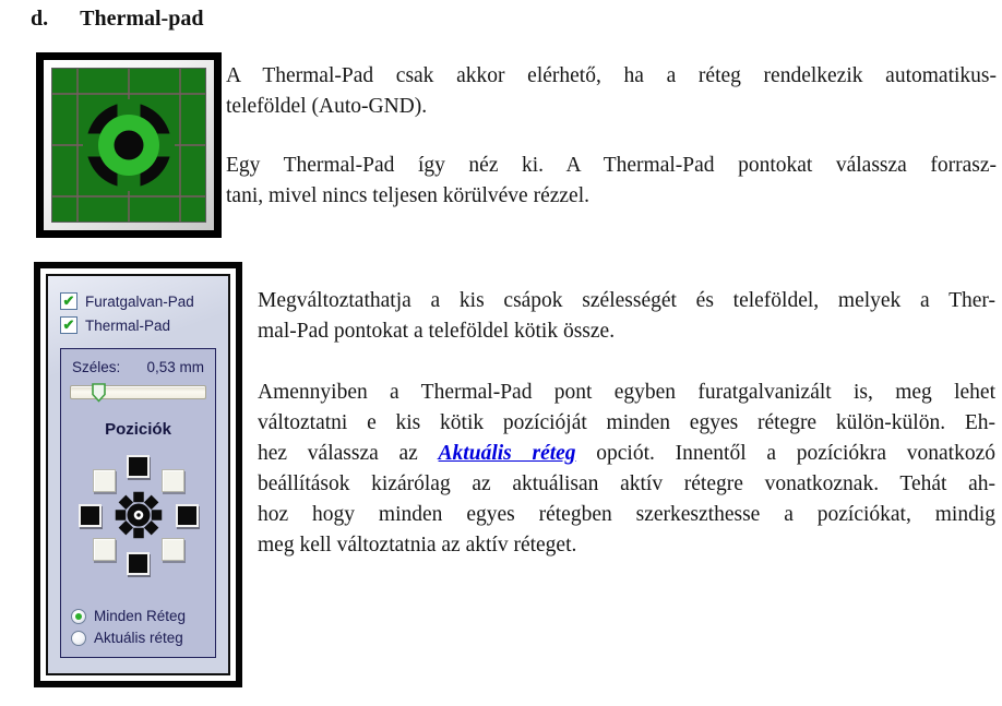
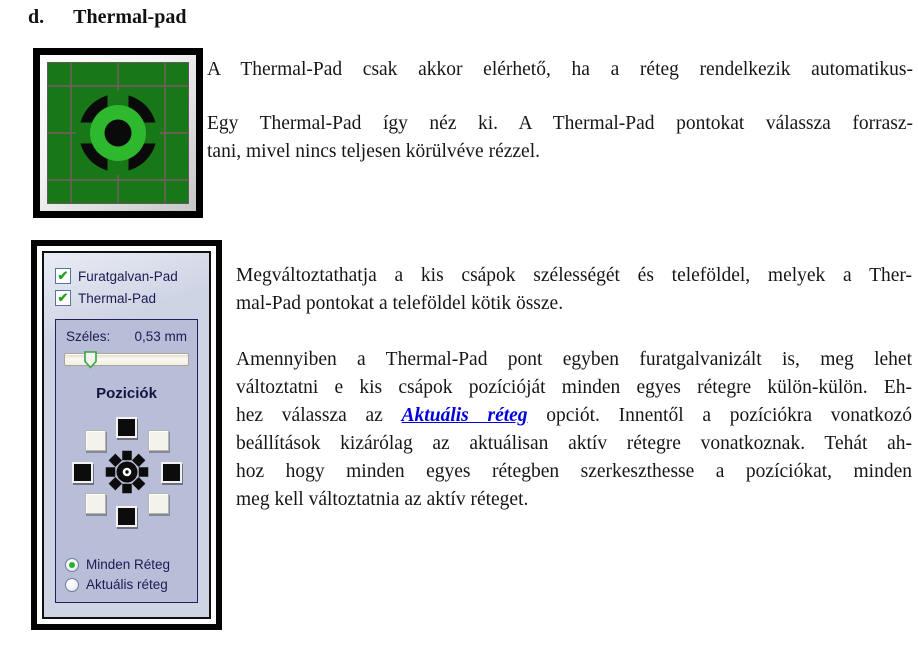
  d.
  Thermal-pad
  A Thermal-Pad csak akkor elérhető, ha a réteg rendelkezik automatikus-
- teleföldel (Auto-GND).
  Egy Thermal-Pad így néz ki. A Thermal-Pad pontokat válassza forrasz-
  tani, mivel nincs teljesen körülvéve rézzel.
  ✔
  Furatgalvan-Pad
  ✔
  Thermal-Pad
  Széles:
  0,53 mm
  Poziciók
  Minden Réteg
  Aktuális réteg
  Megváltoztathatja a kis csápok szélességét és teleföldel, melyek a Ther-
  mal-Pad pontokat a teleföldel kötik össze.
  Amennyiben a Thermal-Pad pont egyben furatgalvanizált is, meg lehet
- változtatni e kis kötik pozícióját minden egyes rétegre külön-külön. Eh-
+ változtatni e kis csápok pozícióját minden egyes rétegre külön-külön. Eh-
  hez válassza az Aktuális réteg opciót. Innentől a pozíciókra vonatkozó
  beállítások kizárólag az aktuálisan aktív rétegre vonatkoznak. Tehát ah-
- hoz hogy minden egyes rétegben szerkeszthesse a pozíciókat, mindig
+ hoz hogy minden egyes rétegben szerkeszthesse a pozíciókat, minden
  meg kell változtatnia az aktív réteget.
